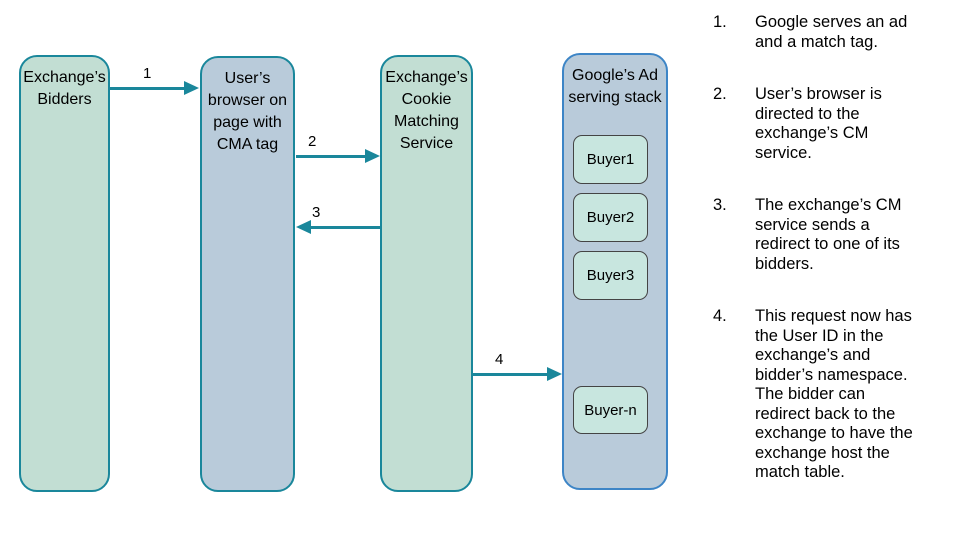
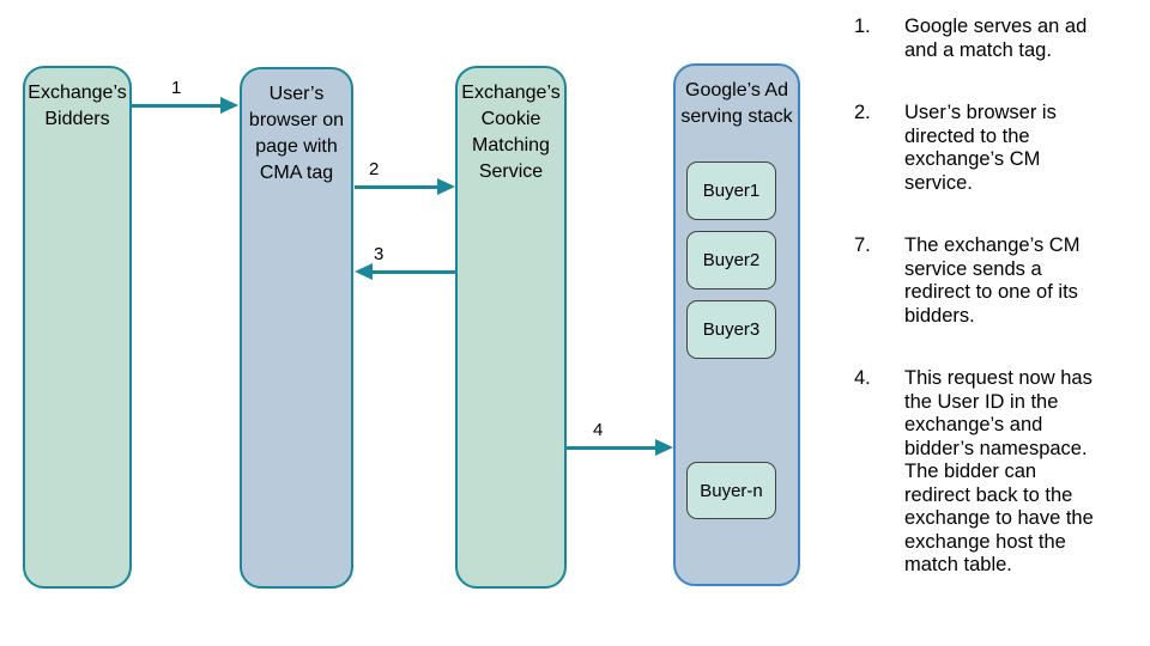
  Exchange’s Bidders
  User’s browser on page with CMA tag
  Exchange’s Cookie Matching Service
  Google’s Ad serving stack
  Buyer1
  Buyer2
  Buyer3
  Buyer-n
  1
  2
  3
  4
  1.
  Google serves an ad and a match tag.
  2.
  User’s browser is directed to the exchange’s CM service.
- 3.
+ 7.
  The exchange’s CM service sends a redirect to one of its bidders.
  4.
  This request now has the User ID in the exchange’s and bidder’s namespace. The bidder can redirect back to the exchange to have the exchange host the match table.
